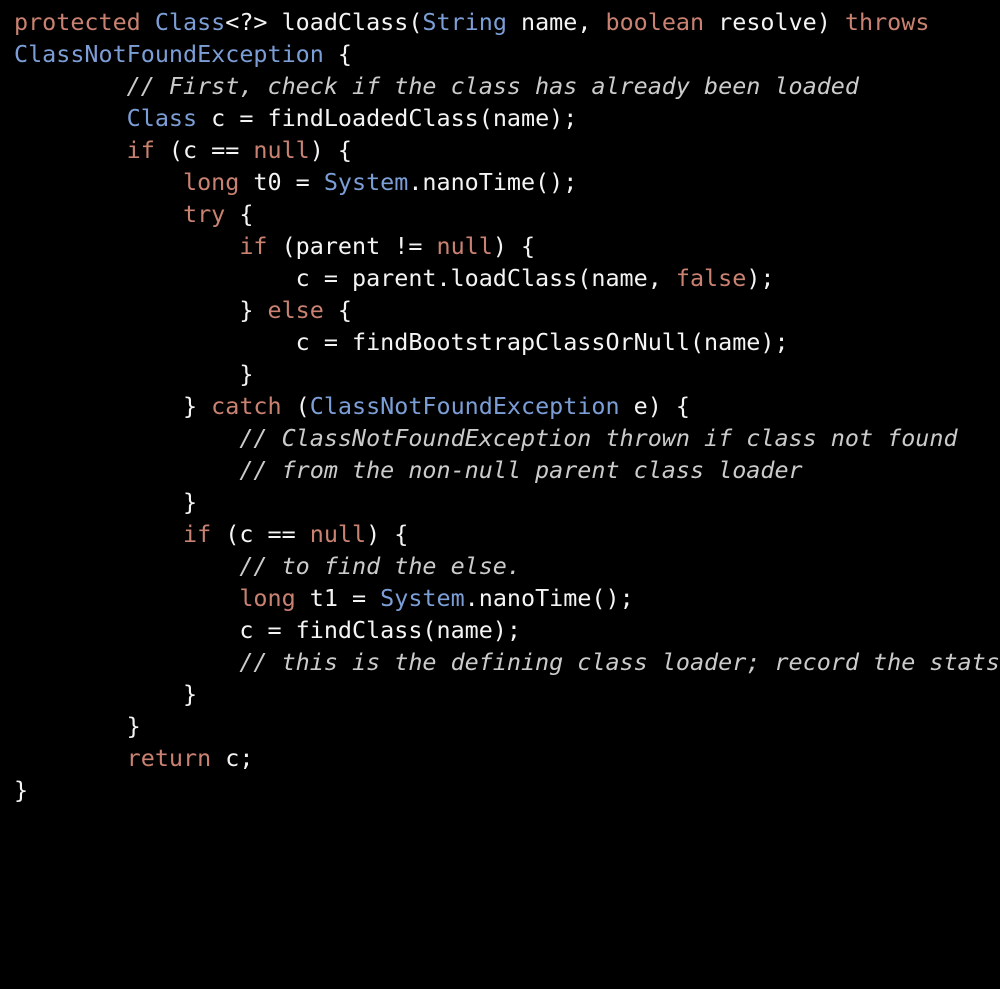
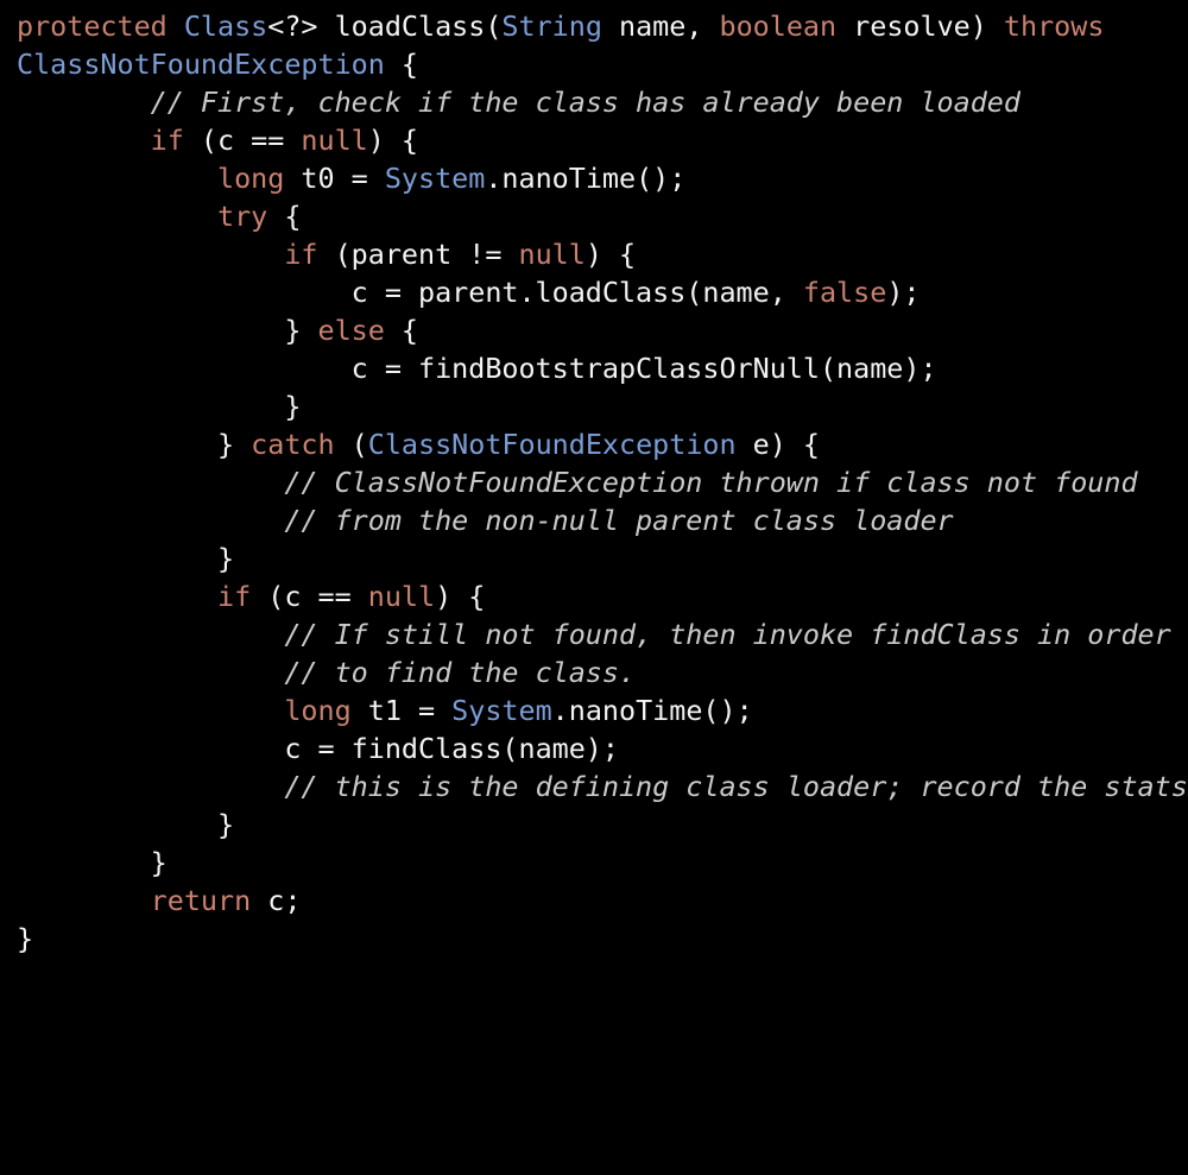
  protected Class<?> loadClass(String name, boolean resolve) throws ClassNotFoundException {
  // First, check if the class has already been loaded
- Class c = findLoadedClass(name);
  if (c == null) {
  long t0 = System.nanoTime();
  try {
  if (parent != null) {
  c = parent.loadClass(name, false);
  } else {
  c = findBootstrapClassOrNull(name);
  }
  } catch (ClassNotFoundException e) {
  // ClassNotFoundException thrown if class not found
  // from the non-null parent class loader
  }
  if (c == null) {
+ // If still not found, then invoke findClass in order
- // to find the else.
+ // to find the class.
  long t1 = System.nanoTime();
  c = findClass(name);
  // this is the defining class loader; record the stats
  }
  }
  return c;
  }
